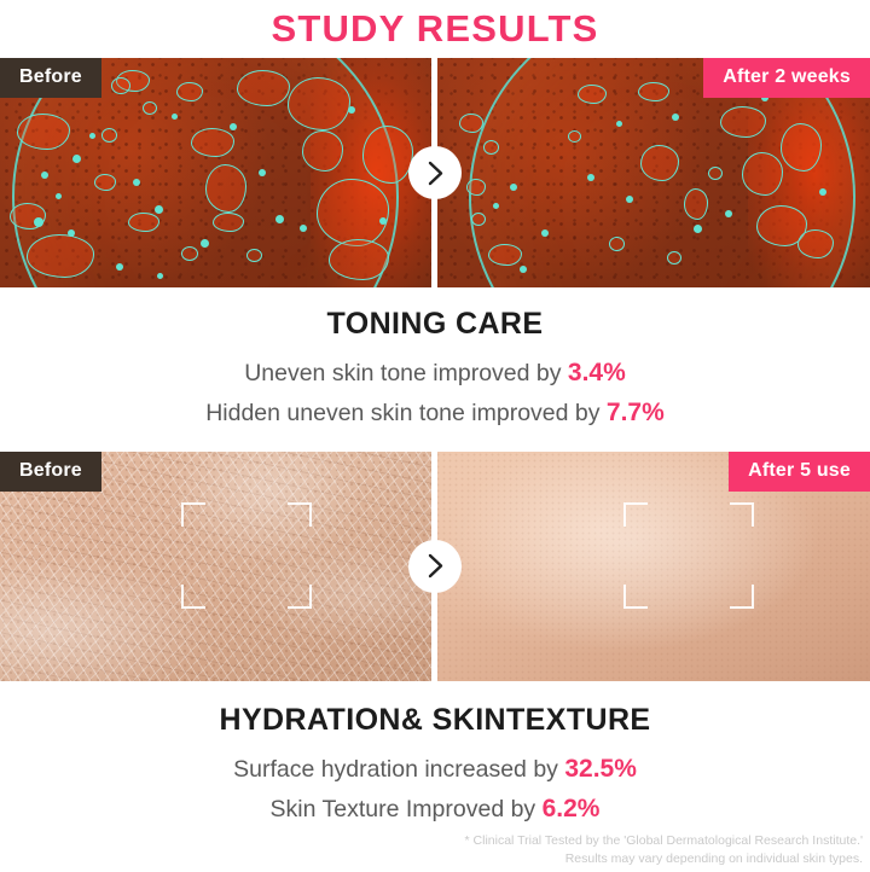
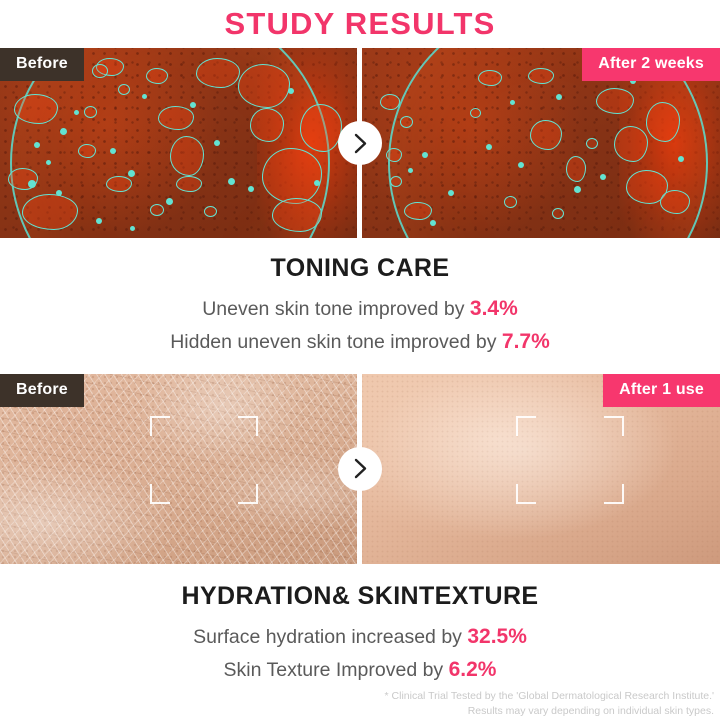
  STUDY RESULTS
  Before
  After 2 weeks
  TONING CARE
  Uneven skin tone improved by 3.4%
  Hidden uneven skin tone improved by 7.7%
  Before
- After 5 use
+ After 1 use
  HYDRATION& SKINTEXTURE
  Surface hydration increased by 32.5%
  Skin Texture Improved by 6.2%
  * Clinical Trial Tested by the 'Global Dermatological Research Institute.'
  Results may vary depending on individual skin types.
